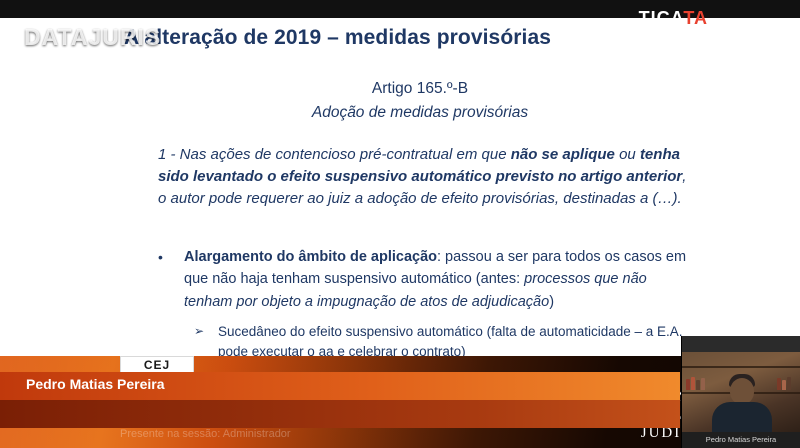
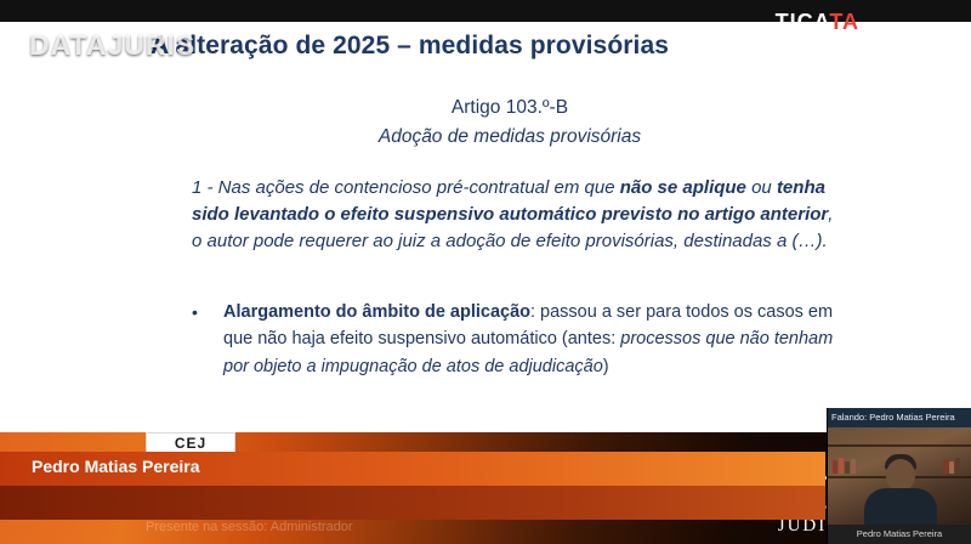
- A alteração de 2019 – medidas provisórias
+ A alteração de 2025 – medidas provisórias
- Artigo 165.º-B
+ Artigo 103.º-B
  Adoção de medidas provisórias
  1 - Nas ações de contencioso pré-contratual em que não se aplique ou tenha sido levantado o efeito suspensivo automático previsto no artigo anterior, o autor pode requerer ao juiz a adoção de efeito provisórias, destinadas a (…).
  •
- Alargamento do âmbito de aplicação: passou a ser para todos os casos em que não haja tenham suspensivo automático (antes: processos que não tenham por objeto a impugnação de atos de adjudicação)
+ Alargamento do âmbito de aplicação: passou a ser para todos os casos em que não haja efeito suspensivo automático (antes: processos que não tenham por objeto a impugnação de atos de adjudicação)
- ➢
- Sucedâneo do efeito suspensivo automático (falta de automaticidade – a E.A. pode executar o aa e celebrar o contrato)
  Presente na sessão: Administrador
  DATAJURIS
  TIÇATA
  CEJ
  Pedro Matias Pereira
+ Falando: Pedro Matias Pereira
  Pedro Matias Pereira
